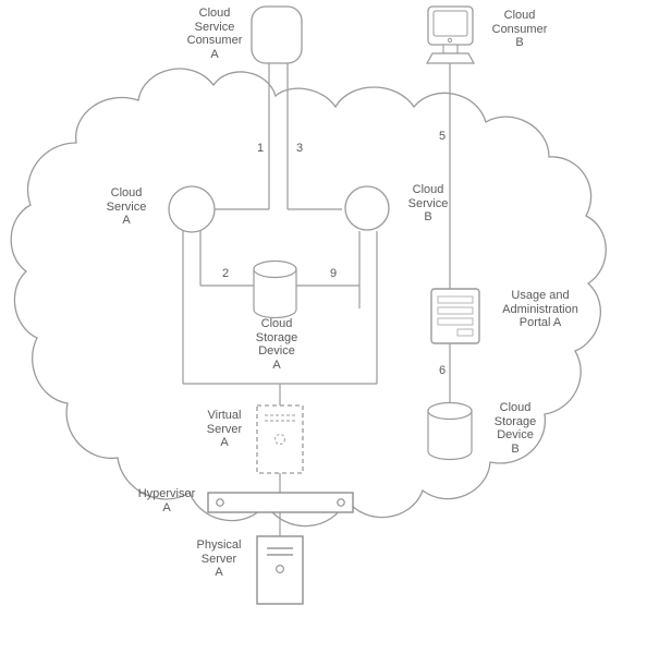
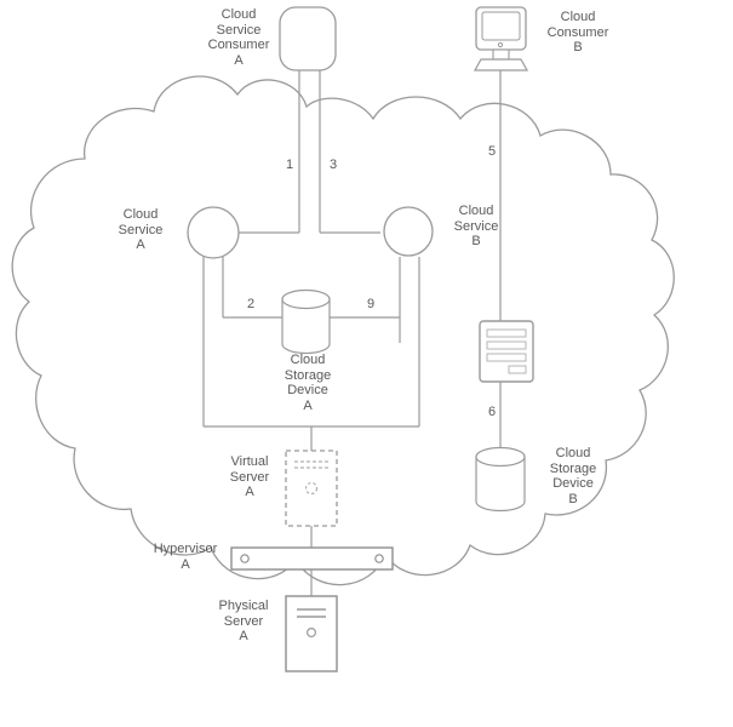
  Cloud
  Service
  Consumer
  A
  Cloud
  Consumer
  B
  Cloud
  Service
  A
  Cloud
  Service
  B
  Cloud
  Storage
  Device
  A
- Usage and
- Administration
- Portal A
  Cloud
  Storage
  Device
  B
  Virtual
  Server
  A
  Hypervisor
  A
  Physical
  Server
  A
  1
  2
  3
  9
  5
  6
